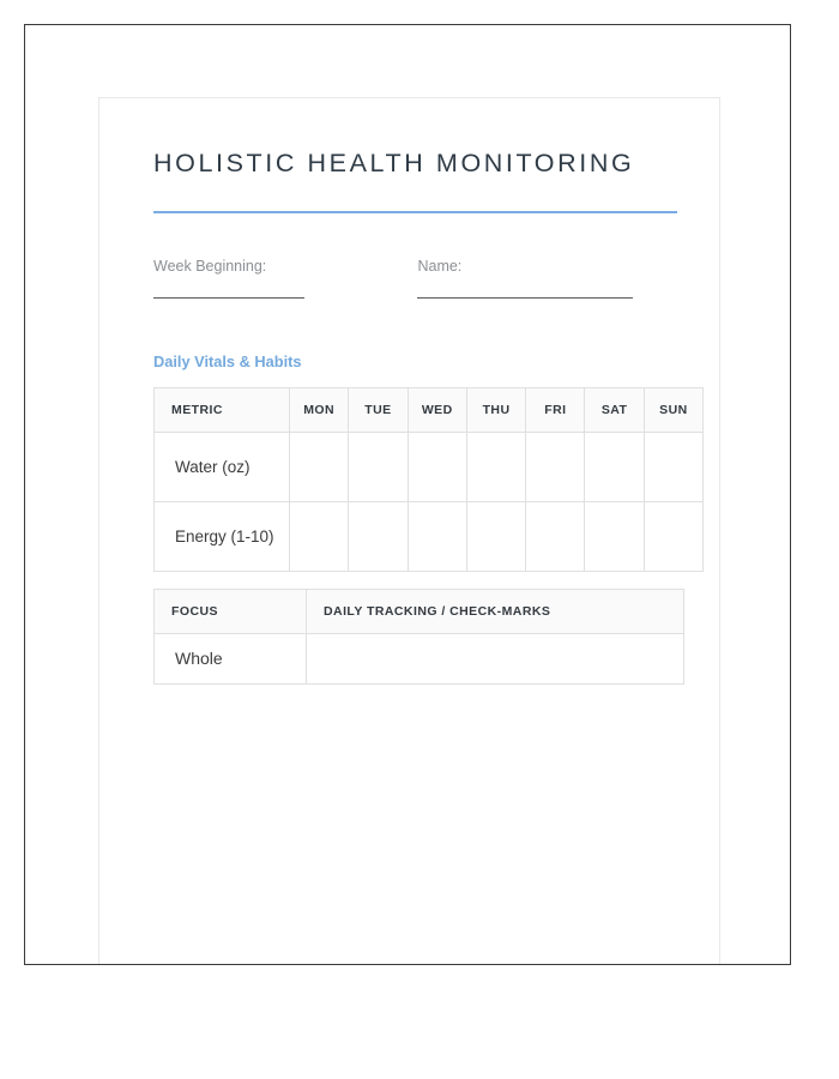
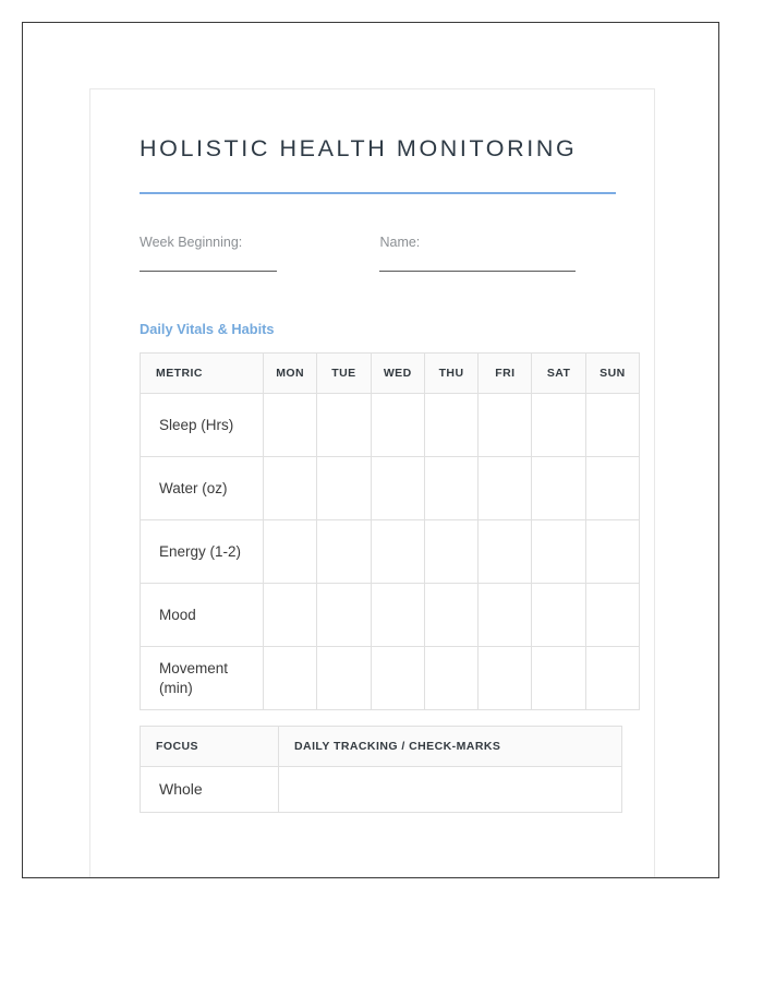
  HOLISTIC HEALTH MONITORING
  Week Beginning:
  Name:
  Daily Vitals & Habits
  METRIC	MON	TUE	WED	THU	FRI	SAT	SUN
+ Sleep (Hrs)
  Water (oz)
- Energy (1-10)
+ Energy (1-2)
+ Mood
+ Movement (min)
  FOCUS	DAILY TRACKING / CHECK-MARKS
  Whole
